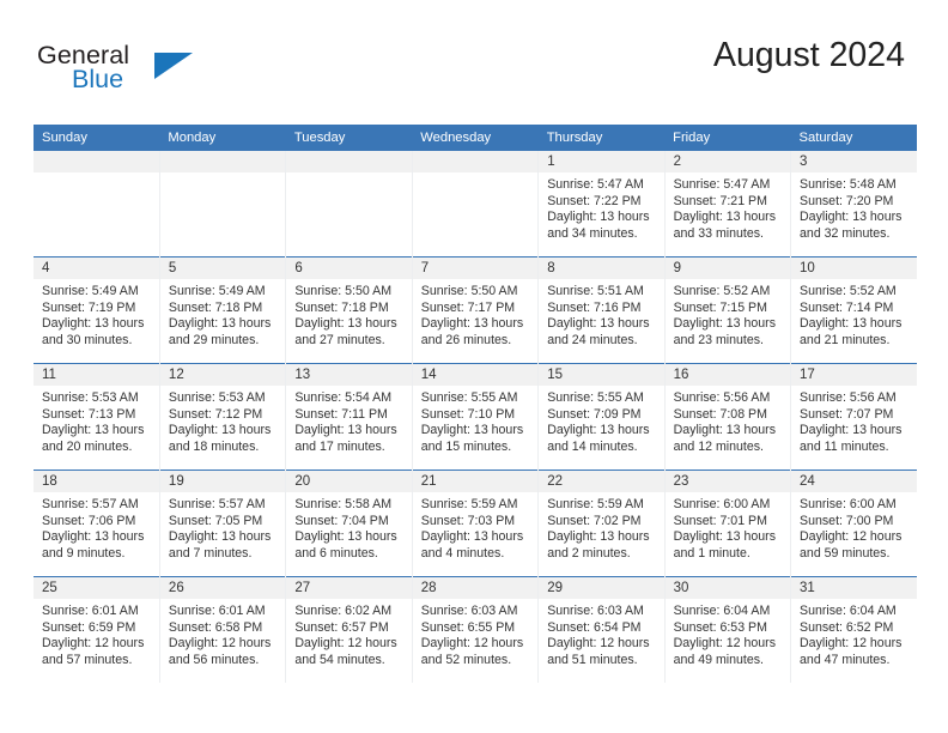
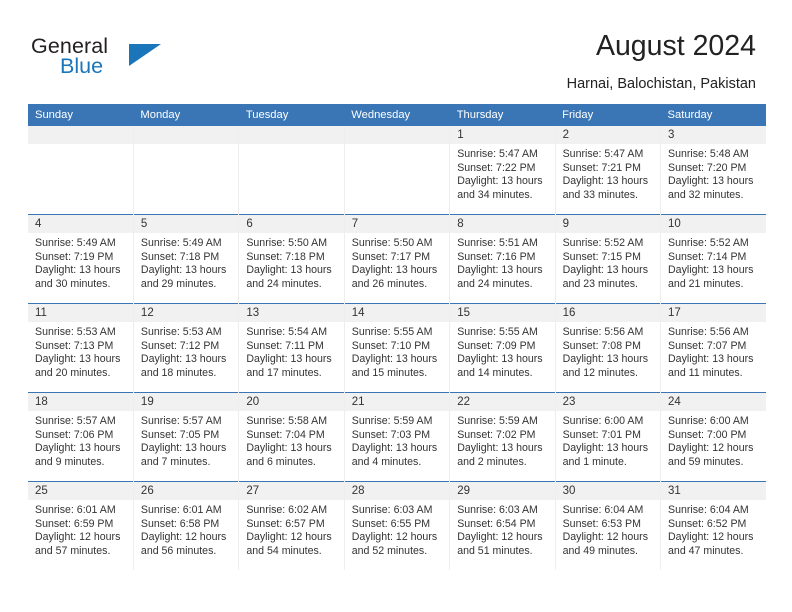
  General
  Blue
  August 2024
+ Harnai, Balochistan, Pakistan
  Sunday	Monday	Tuesday	Wednesday	Thursday	Friday	Saturday
  				1Sunrise: 5:47 AMSunset: 7:22 PMDaylight: 13 hoursand 34 minutes.	2Sunrise: 5:47 AMSunset: 7:21 PMDaylight: 13 hoursand 33 minutes.	3Sunrise: 5:48 AMSunset: 7:20 PMDaylight: 13 hoursand 32 minutes.
- 4Sunrise: 5:49 AMSunset: 7:19 PMDaylight: 13 hoursand 30 minutes.	5Sunrise: 5:49 AMSunset: 7:18 PMDaylight: 13 hoursand 29 minutes.	6Sunrise: 5:50 AMSunset: 7:18 PMDaylight: 13 hoursand 27 minutes.	7Sunrise: 5:50 AMSunset: 7:17 PMDaylight: 13 hoursand 26 minutes.	8Sunrise: 5:51 AMSunset: 7:16 PMDaylight: 13 hoursand 24 minutes.	9Sunrise: 5:52 AMSunset: 7:15 PMDaylight: 13 hoursand 23 minutes.	10Sunrise: 5:52 AMSunset: 7:14 PMDaylight: 13 hoursand 21 minutes.
+ 4Sunrise: 5:49 AMSunset: 7:19 PMDaylight: 13 hoursand 30 minutes.	5Sunrise: 5:49 AMSunset: 7:18 PMDaylight: 13 hoursand 29 minutes.	6Sunrise: 5:50 AMSunset: 7:18 PMDaylight: 13 hoursand 24 minutes.	7Sunrise: 5:50 AMSunset: 7:17 PMDaylight: 13 hoursand 26 minutes.	8Sunrise: 5:51 AMSunset: 7:16 PMDaylight: 13 hoursand 24 minutes.	9Sunrise: 5:52 AMSunset: 7:15 PMDaylight: 13 hoursand 23 minutes.	10Sunrise: 5:52 AMSunset: 7:14 PMDaylight: 13 hoursand 21 minutes.
  11Sunrise: 5:53 AMSunset: 7:13 PMDaylight: 13 hoursand 20 minutes.	12Sunrise: 5:53 AMSunset: 7:12 PMDaylight: 13 hoursand 18 minutes.	13Sunrise: 5:54 AMSunset: 7:11 PMDaylight: 13 hoursand 17 minutes.	14Sunrise: 5:55 AMSunset: 7:10 PMDaylight: 13 hoursand 15 minutes.	15Sunrise: 5:55 AMSunset: 7:09 PMDaylight: 13 hoursand 14 minutes.	16Sunrise: 5:56 AMSunset: 7:08 PMDaylight: 13 hoursand 12 minutes.	17Sunrise: 5:56 AMSunset: 7:07 PMDaylight: 13 hoursand 11 minutes.
  18Sunrise: 5:57 AMSunset: 7:06 PMDaylight: 13 hoursand 9 minutes.	19Sunrise: 5:57 AMSunset: 7:05 PMDaylight: 13 hoursand 7 minutes.	20Sunrise: 5:58 AMSunset: 7:04 PMDaylight: 13 hoursand 6 minutes.	21Sunrise: 5:59 AMSunset: 7:03 PMDaylight: 13 hoursand 4 minutes.	22Sunrise: 5:59 AMSunset: 7:02 PMDaylight: 13 hoursand 2 minutes.	23Sunrise: 6:00 AMSunset: 7:01 PMDaylight: 13 hoursand 1 minute.	24Sunrise: 6:00 AMSunset: 7:00 PMDaylight: 12 hoursand 59 minutes.
  25Sunrise: 6:01 AMSunset: 6:59 PMDaylight: 12 hoursand 57 minutes.	26Sunrise: 6:01 AMSunset: 6:58 PMDaylight: 12 hoursand 56 minutes.	27Sunrise: 6:02 AMSunset: 6:57 PMDaylight: 12 hoursand 54 minutes.	28Sunrise: 6:03 AMSunset: 6:55 PMDaylight: 12 hoursand 52 minutes.	29Sunrise: 6:03 AMSunset: 6:54 PMDaylight: 12 hoursand 51 minutes.	30Sunrise: 6:04 AMSunset: 6:53 PMDaylight: 12 hoursand 49 minutes.	31Sunrise: 6:04 AMSunset: 6:52 PMDaylight: 12 hoursand 47 minutes.
